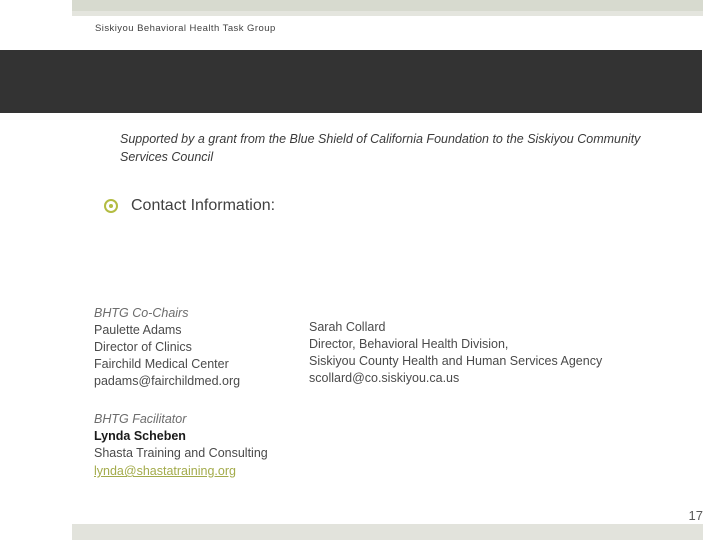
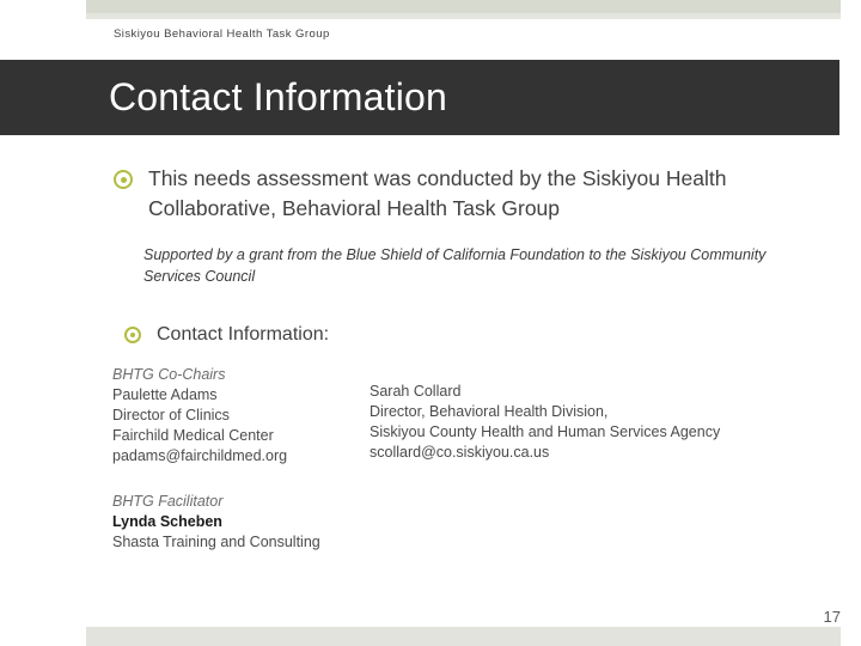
  Siskiyou Behavioral Health Task Group
+ Contact Information
+ This needs assessment was conducted by the Siskiyou Health Collaborative, Behavioral Health Task Group
  Supported by a grant from the Blue Shield of California Foundation to the Siskiyou Community Services Council
  Contact Information:
  BHTG Co-Chairs
  Paulette Adams
  Director of Clinics
  Fairchild Medical Center
  padams@fairchildmed.org
  Sarah Collard
  Director, Behavioral Health Division,
  Siskiyou County Health and Human Services Agency
  scollard@co.siskiyou.ca.us
  BHTG Facilitator
  Lynda Scheben
  Shasta Training and Consulting
- lynda@shastatraining.org
  17
